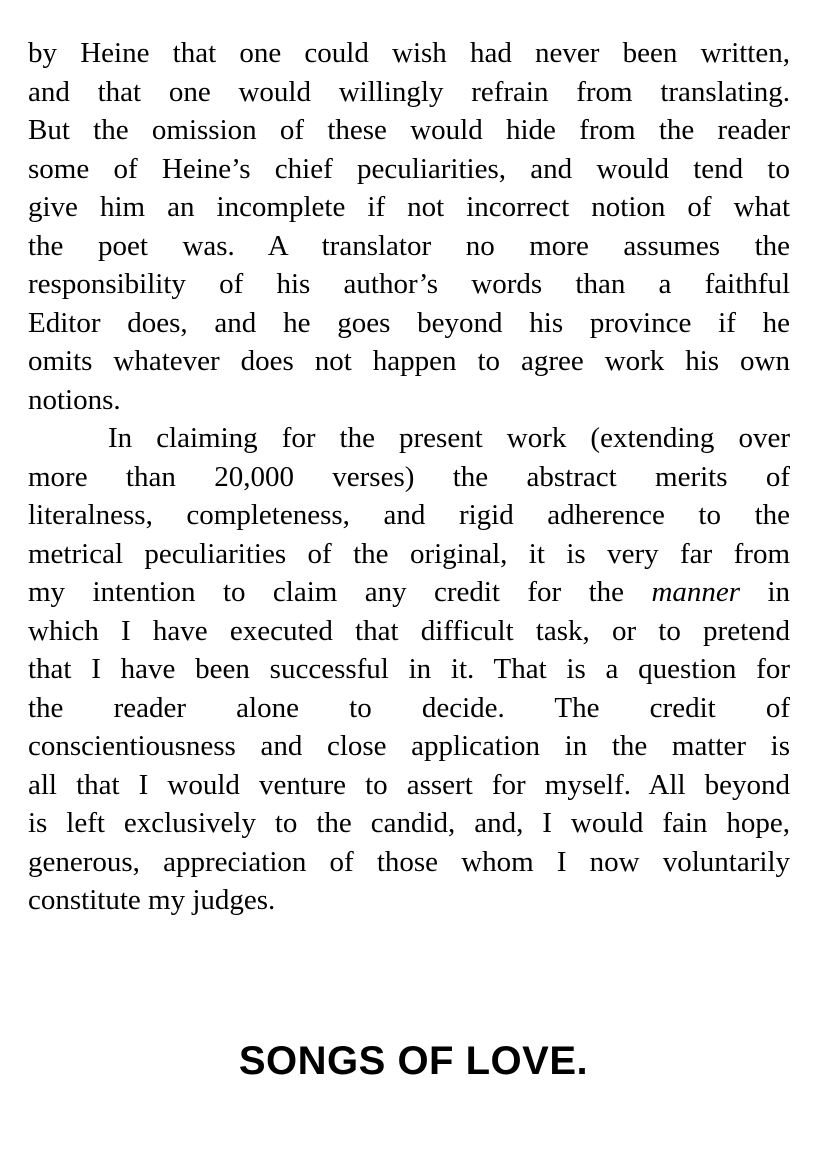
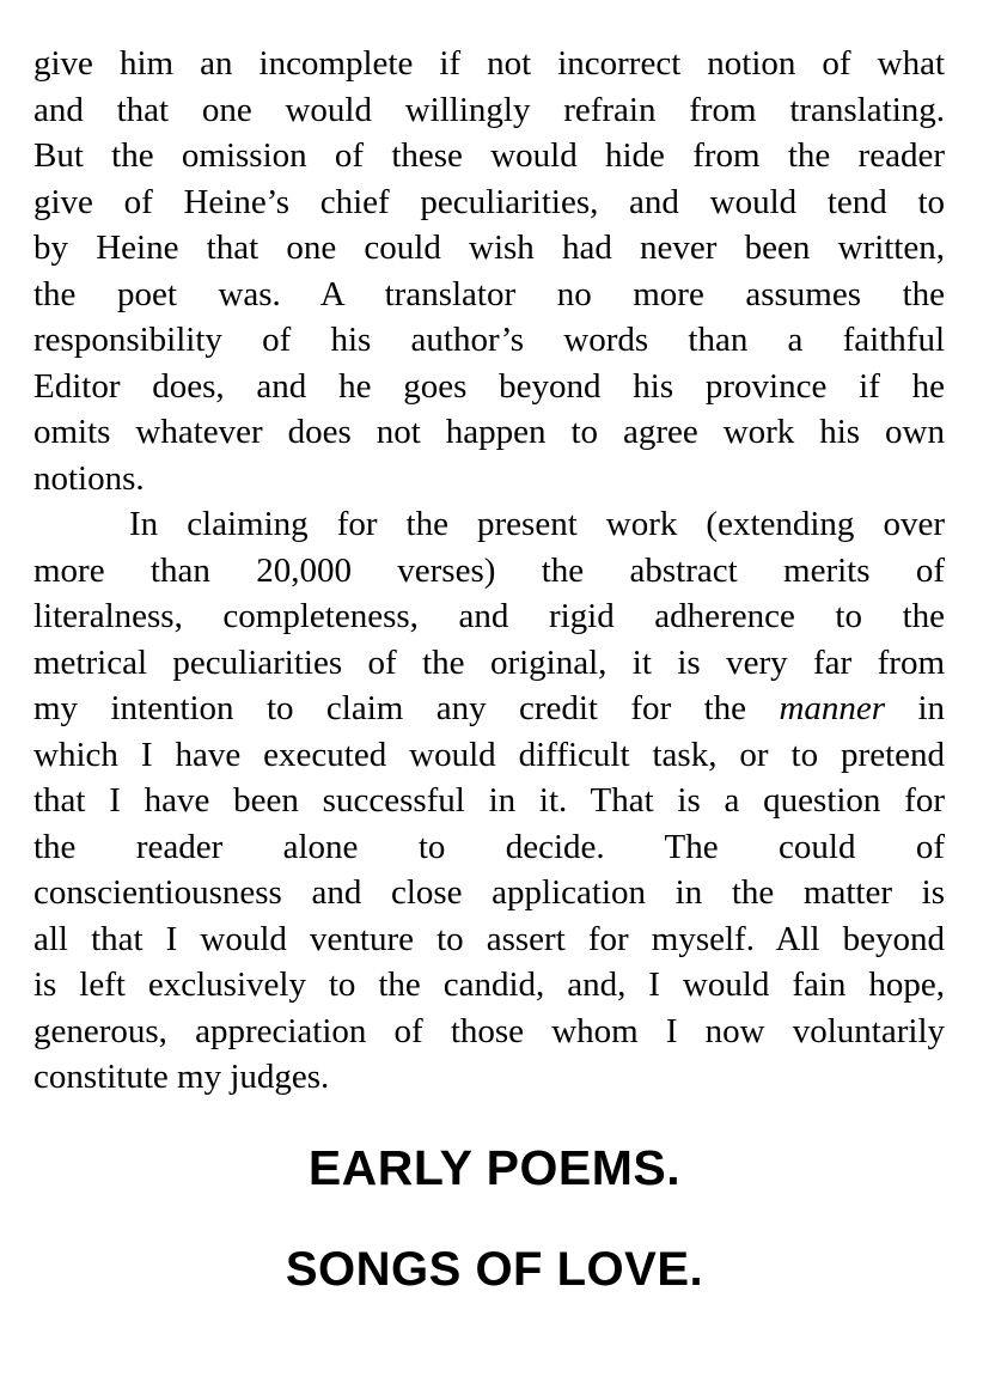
- by Heine that one could wish had never been written,
+ give him an incomplete if not incorrect notion of what
  and that one would willingly refrain from translating.
  But the omission of these would hide from the reader
- some of Heine’s chief peculiarities, and would tend to
+ give of Heine’s chief peculiarities, and would tend to
- give him an incomplete if not incorrect notion of what
+ by Heine that one could wish had never been written,
  the poet was. A translator no more assumes the
  responsibility of his author’s words than a faithful
  Editor does, and he goes beyond his province if he
  omits whatever does not happen to agree work his own
  notions.
  In claiming for the present work (extending over
  more than 20,000 verses) the abstract merits of
  literalness, completeness, and rigid adherence to the
  metrical peculiarities of the original, it is very far from
  my intention to claim any credit for the manner in
- which I have executed that difficult task, or to pretend
+ which I have executed would difficult task, or to pretend
  that I have been successful in it. That is a question for
- the reader alone to decide. The credit of
+ the reader alone to decide. The could of
  conscientiousness and close application in the matter is
  all that I would venture to assert for myself. All beyond
  is left exclusively to the candid, and, I would fain hope,
  generous, appreciation of those whom I now voluntarily
  constitute my judges.
+ EARLY POEMS.
  SONGS OF LOVE.
